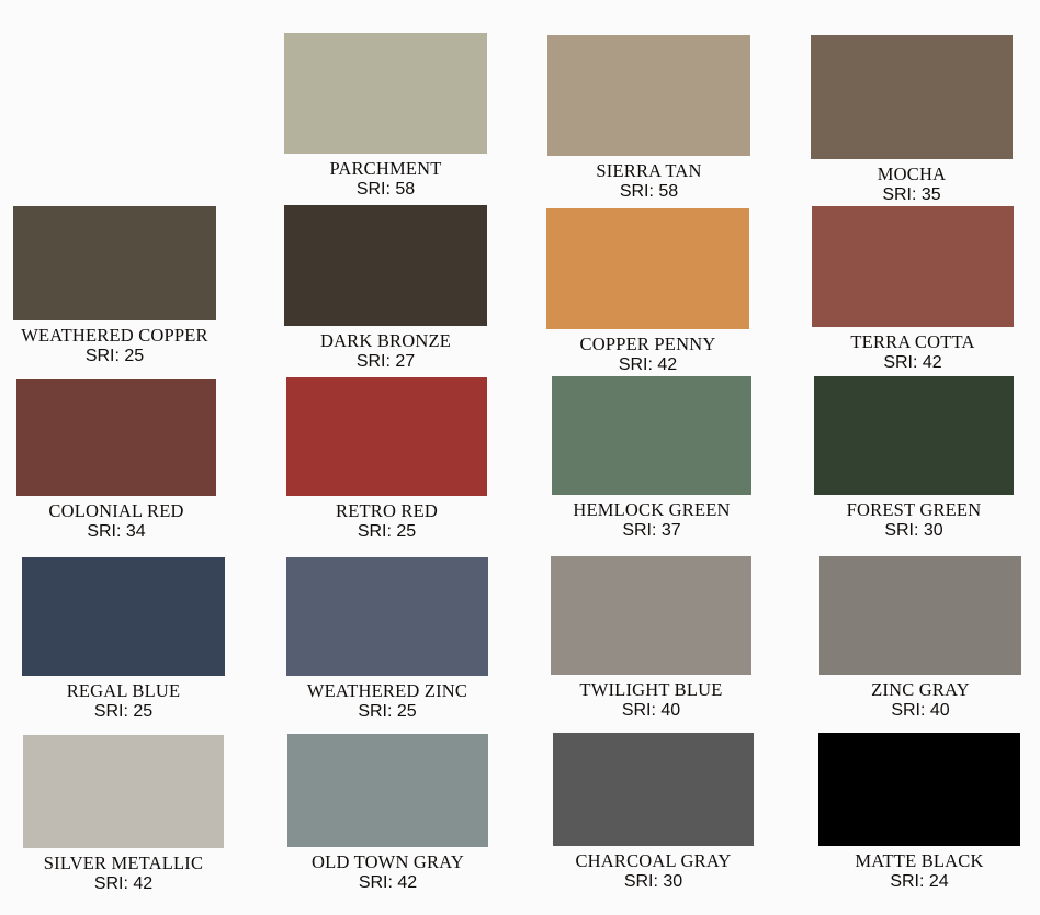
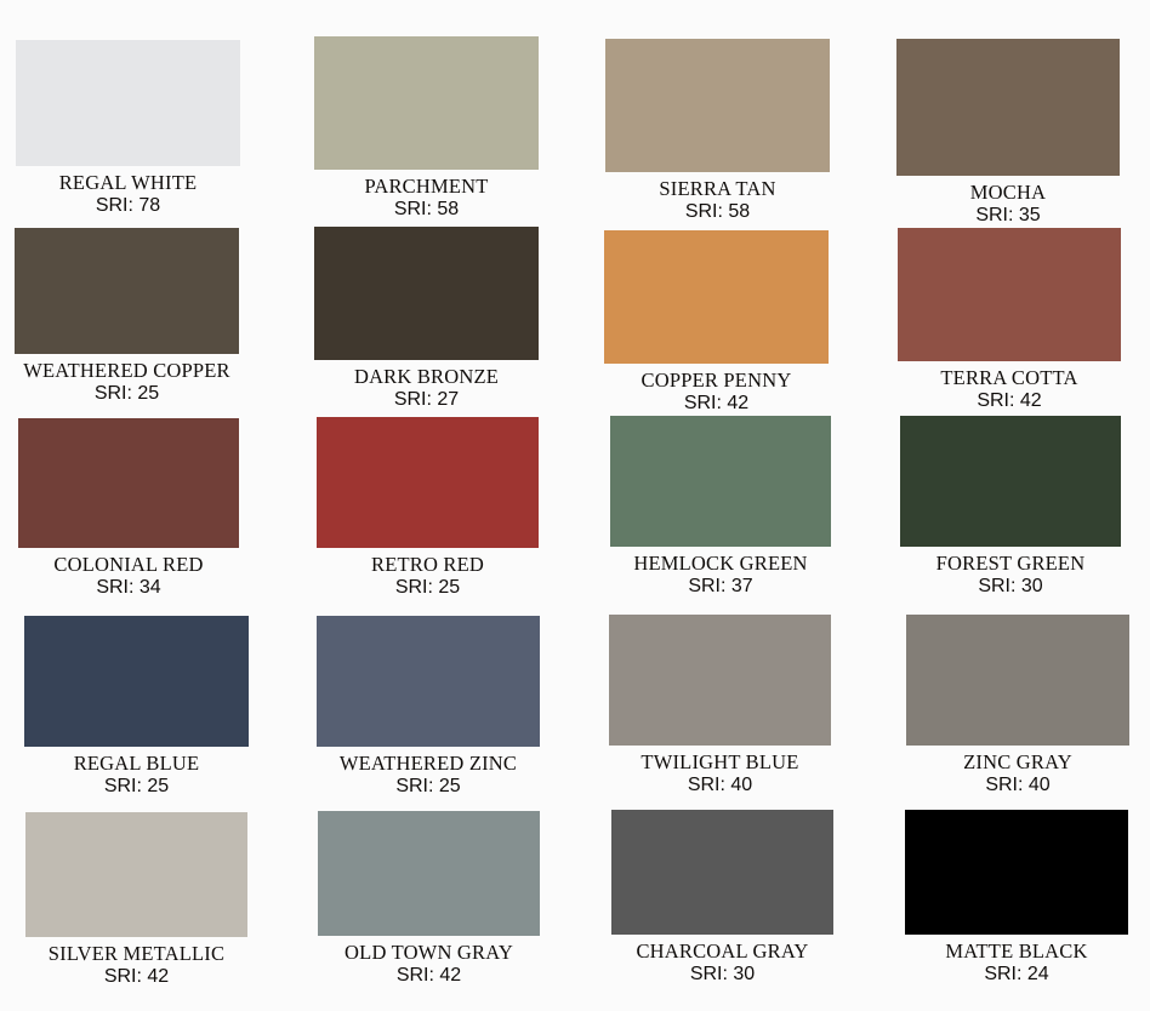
+ REGAL WHITE
+ SRI: 78
  PARCHMENT
  SRI: 58
  SIERRA TAN
  SRI: 58
  MOCHA
  SRI: 35
  WEATHERED COPPER
  SRI: 25
  DARK BRONZE
  SRI: 27
  COPPER PENNY
  SRI: 42
  TERRA COTTA
  SRI: 42
  COLONIAL RED
  SRI: 34
  RETRO RED
  SRI: 25
  HEMLOCK GREEN
  SRI: 37
  FOREST GREEN
  SRI: 30
  REGAL BLUE
  SRI: 25
  WEATHERED ZINC
  SRI: 25
  TWILIGHT BLUE
  SRI: 40
  ZINC GRAY
  SRI: 40
  SILVER METALLIC
  SRI: 42
  OLD TOWN GRAY
  SRI: 42
  CHARCOAL GRAY
  SRI: 30
  MATTE BLACK
  SRI: 24
